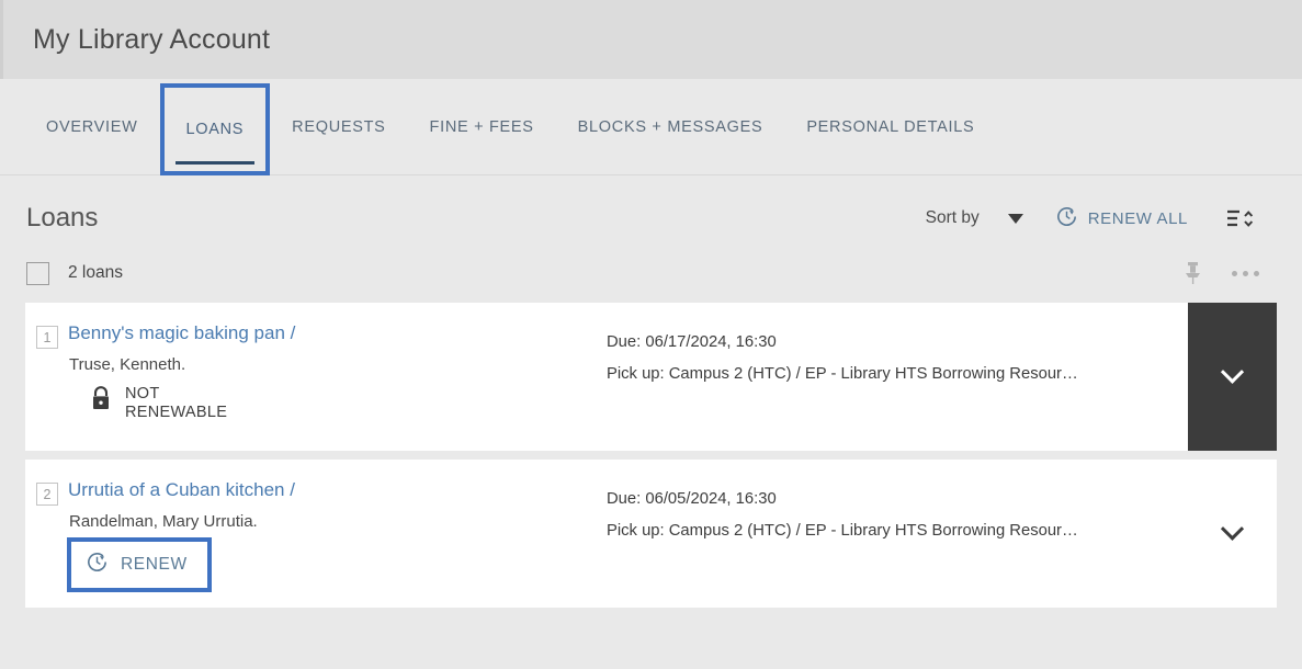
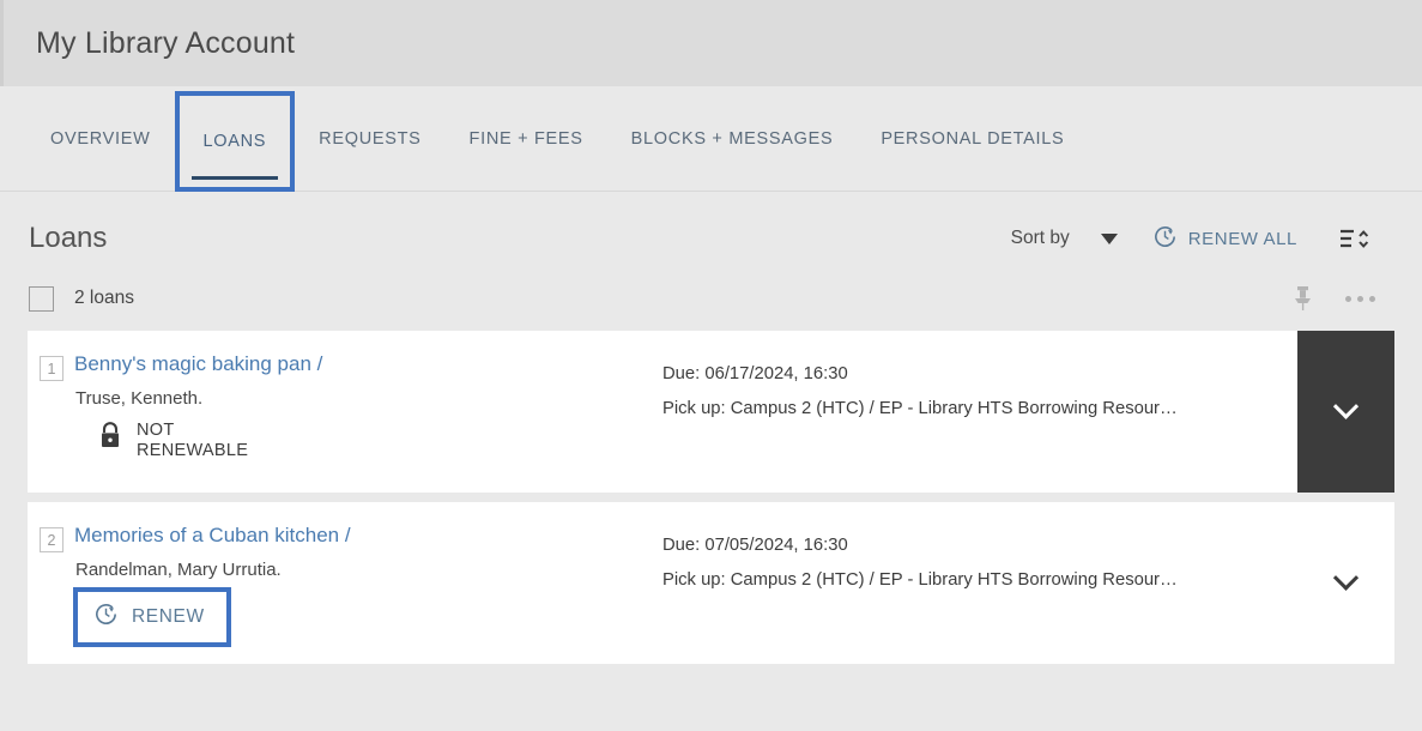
  My Library Account
  OVERVIEW
  LOANS
  REQUESTS
  FINE + FEES
  BLOCKS + MESSAGES
  PERSONAL DETAILS
  Loans
  Sort by
  RENEW ALL
  2 loans
  1
  Benny's magic baking pan /
  Truse, Kenneth.
  NOT
  RENEWABLE
  Due: 06/17/2024, 16:30
  Pick up: Campus 2 (HTC) / EP - Library HTS Borrowing Resour…
  2
- Urrutia of a Cuban kitchen /
+ Memories of a Cuban kitchen /
  Randelman, Mary Urrutia.
  RENEW
- Due: 06/05/2024, 16:30
+ Due: 07/05/2024, 16:30
  Pick up: Campus 2 (HTC) / EP - Library HTS Borrowing Resour…
